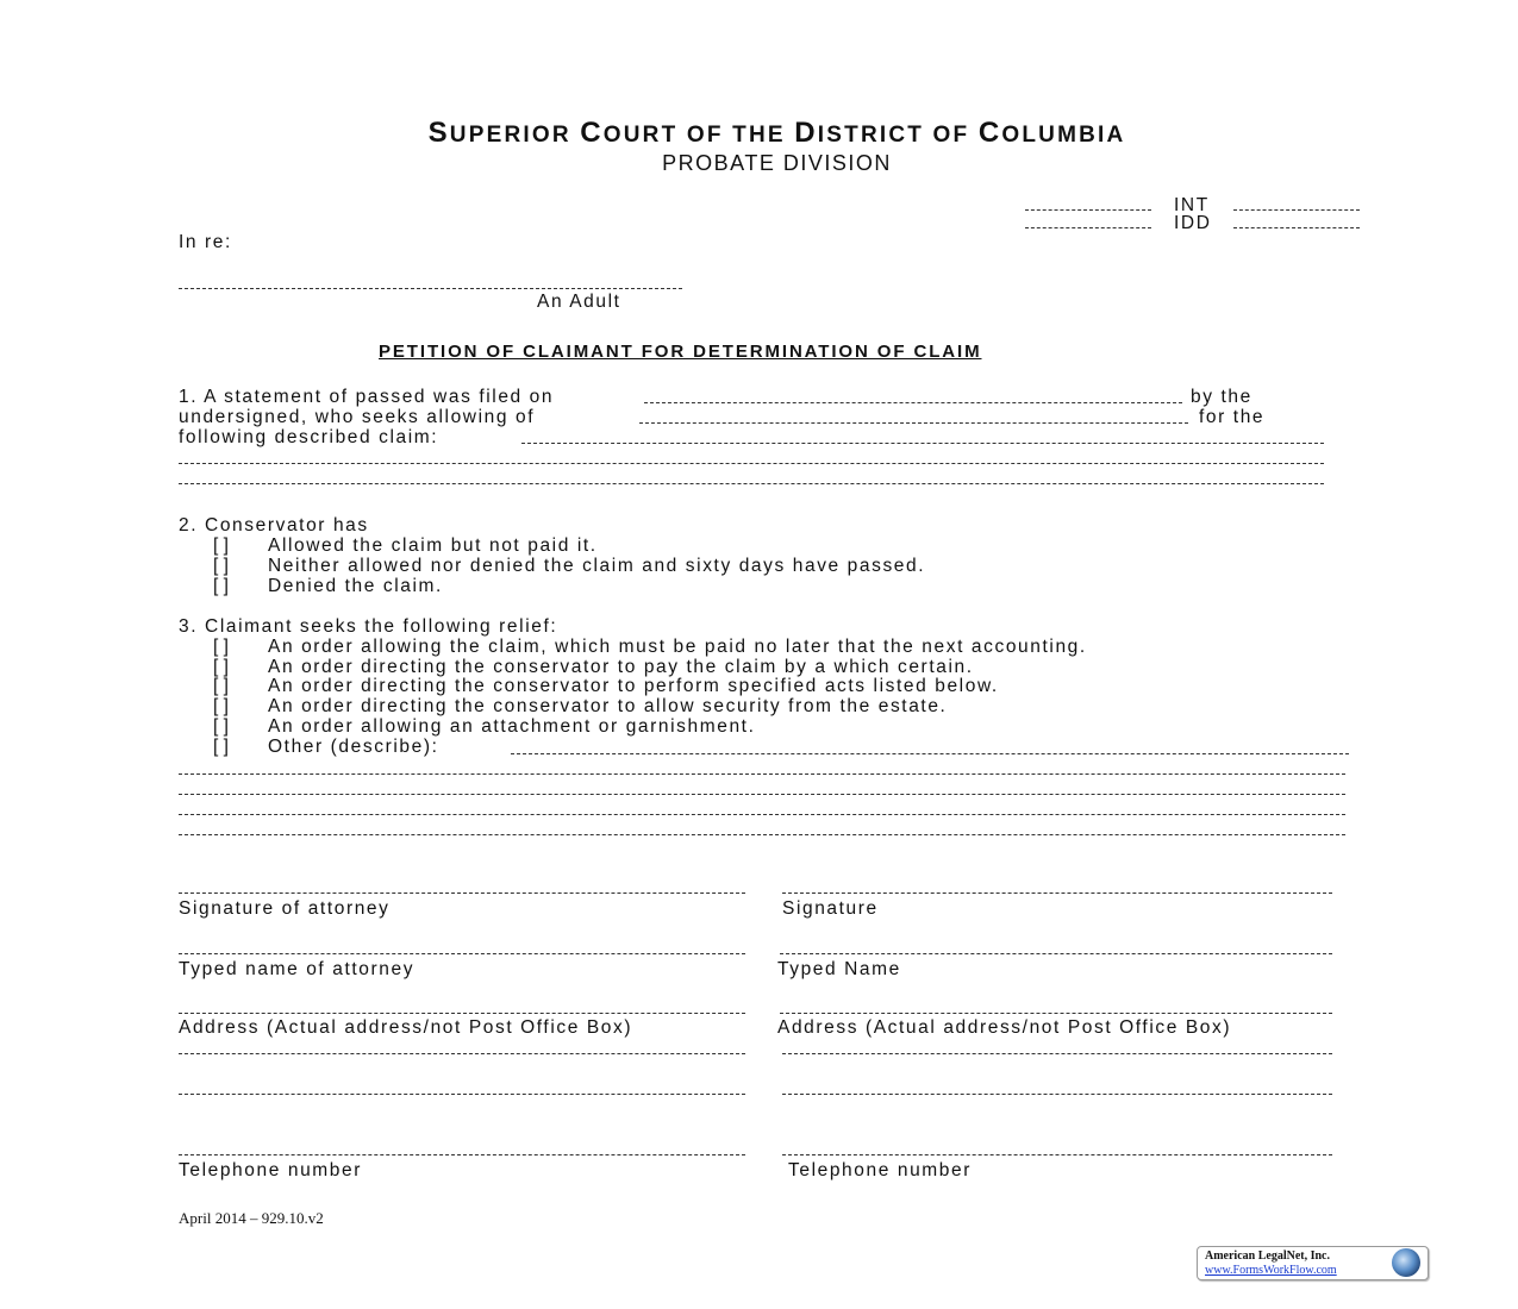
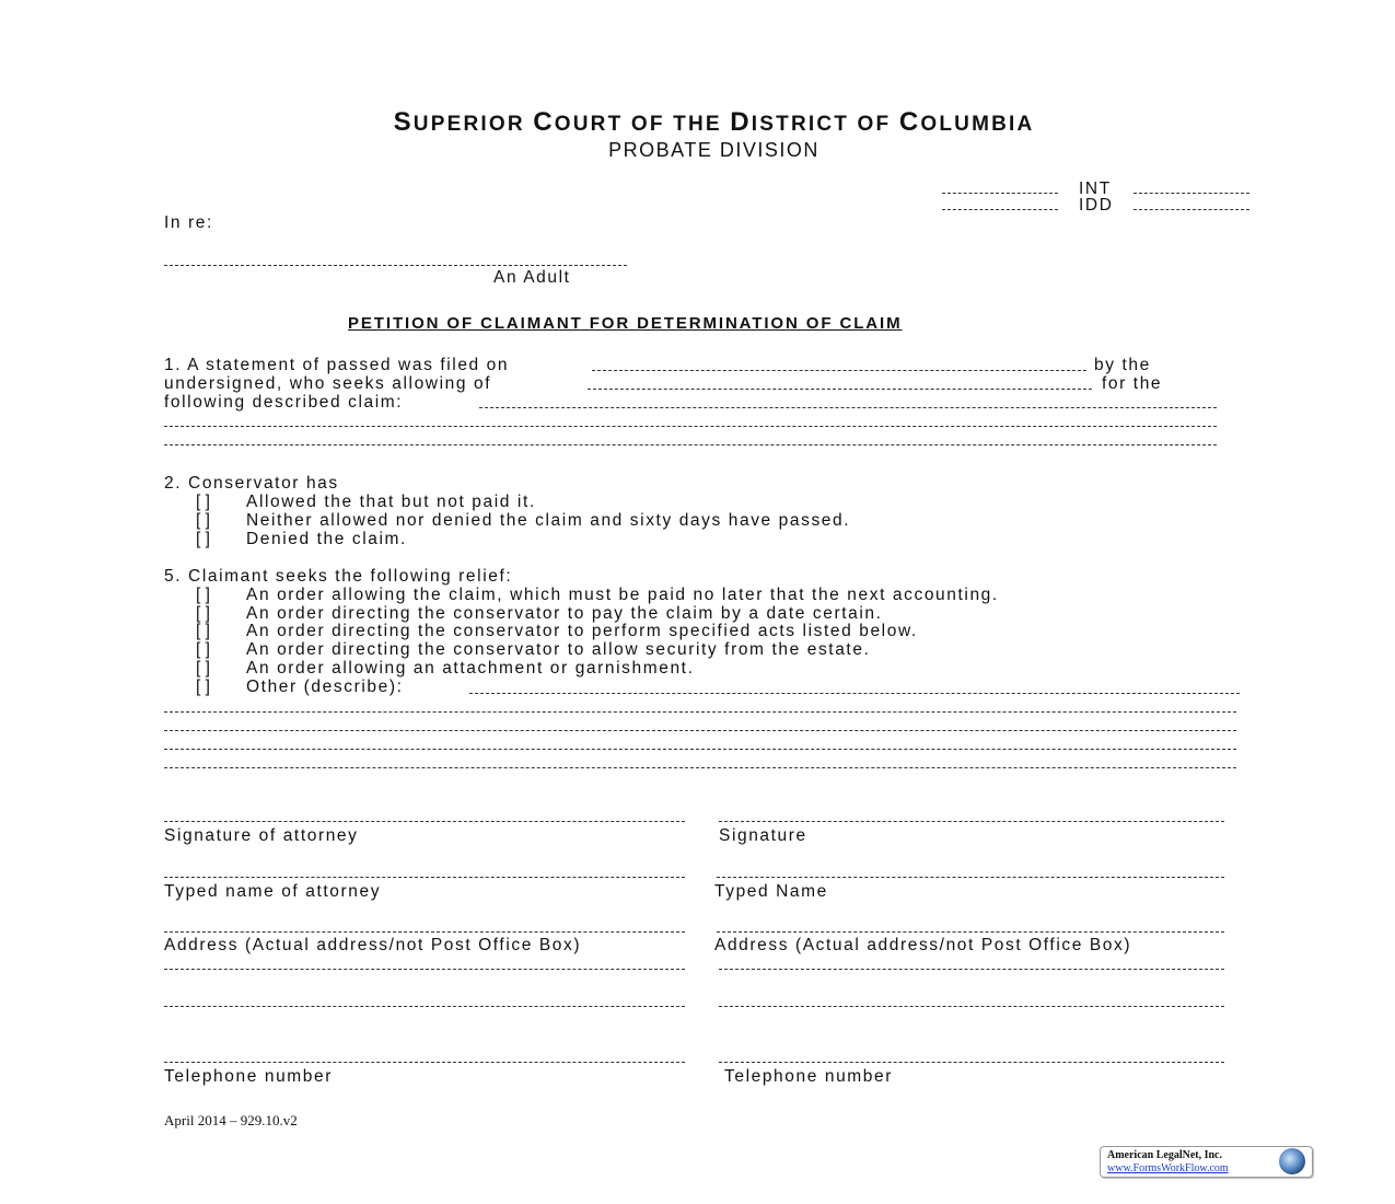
  SUPERIOR COURT OF THE DISTRICT OF COLUMBIA
  PROBATE DIVISION
  INT
  IDD
  In re:
  An Adult
  PETITION OF CLAIMANT FOR DETERMINATION OF CLAIM
  1. A statement of passed was filed on
  by the
  undersigned, who seeks allowing of
  for the
  following described claim:
  2. Conservator has
- [ ] Allowed the claim but not paid it.
+ [ ] Allowed the that but not paid it.
  [ ] Neither allowed nor denied the claim and sixty days have passed.
  [ ] Denied the claim.
- 3. Claimant seeks the following relief:
+ 5. Claimant seeks the following relief:
  [ ] An order allowing the claim, which must be paid no later that the next accounting.
- [ ] An order directing the conservator to pay the claim by a which certain.
+ [ ] An order directing the conservator to pay the claim by a date certain.
  [ ] An order directing the conservator to perform specified acts listed below.
  [ ] An order directing the conservator to allow security from the estate.
  [ ] An order allowing an attachment or garnishment.
  [ ] Other (describe):
  Signature of attorney
  Typed name of attorney
  Address (Actual address/not Post Office Box)
  Telephone number
  Signature
  Typed Name
  Address (Actual address/not Post Office Box)
  Telephone number
  April 2014 – 929.10.v2
  American LegalNet, Inc.
  www.FormsWorkFlow.com
